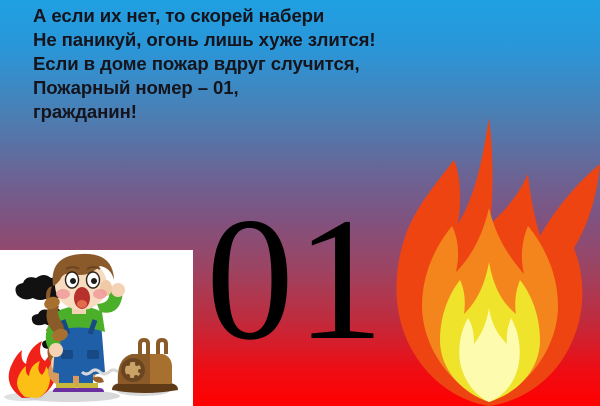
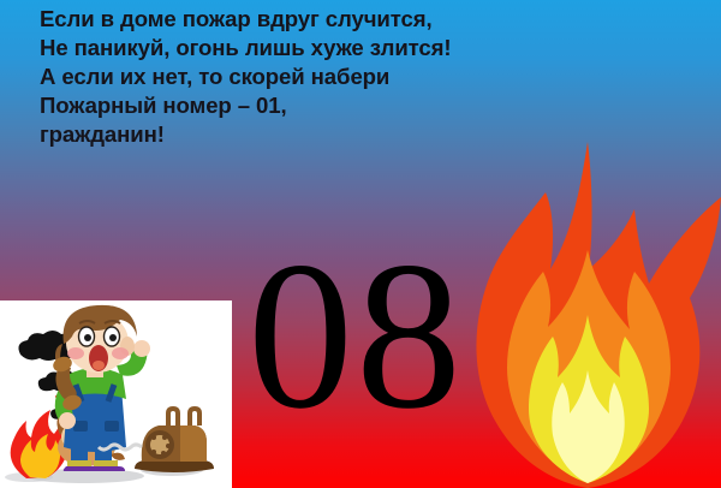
- А если их нет, то скорей набери
+ Если в доме пожар вдруг случится,
  Не паникуй, огонь лишь хуже злится!
- Если в доме пожар вдруг случится,
+ А если их нет, то скорей набери
  Пожарный номер – 01,
  гражданин!
- 01
+ 08
